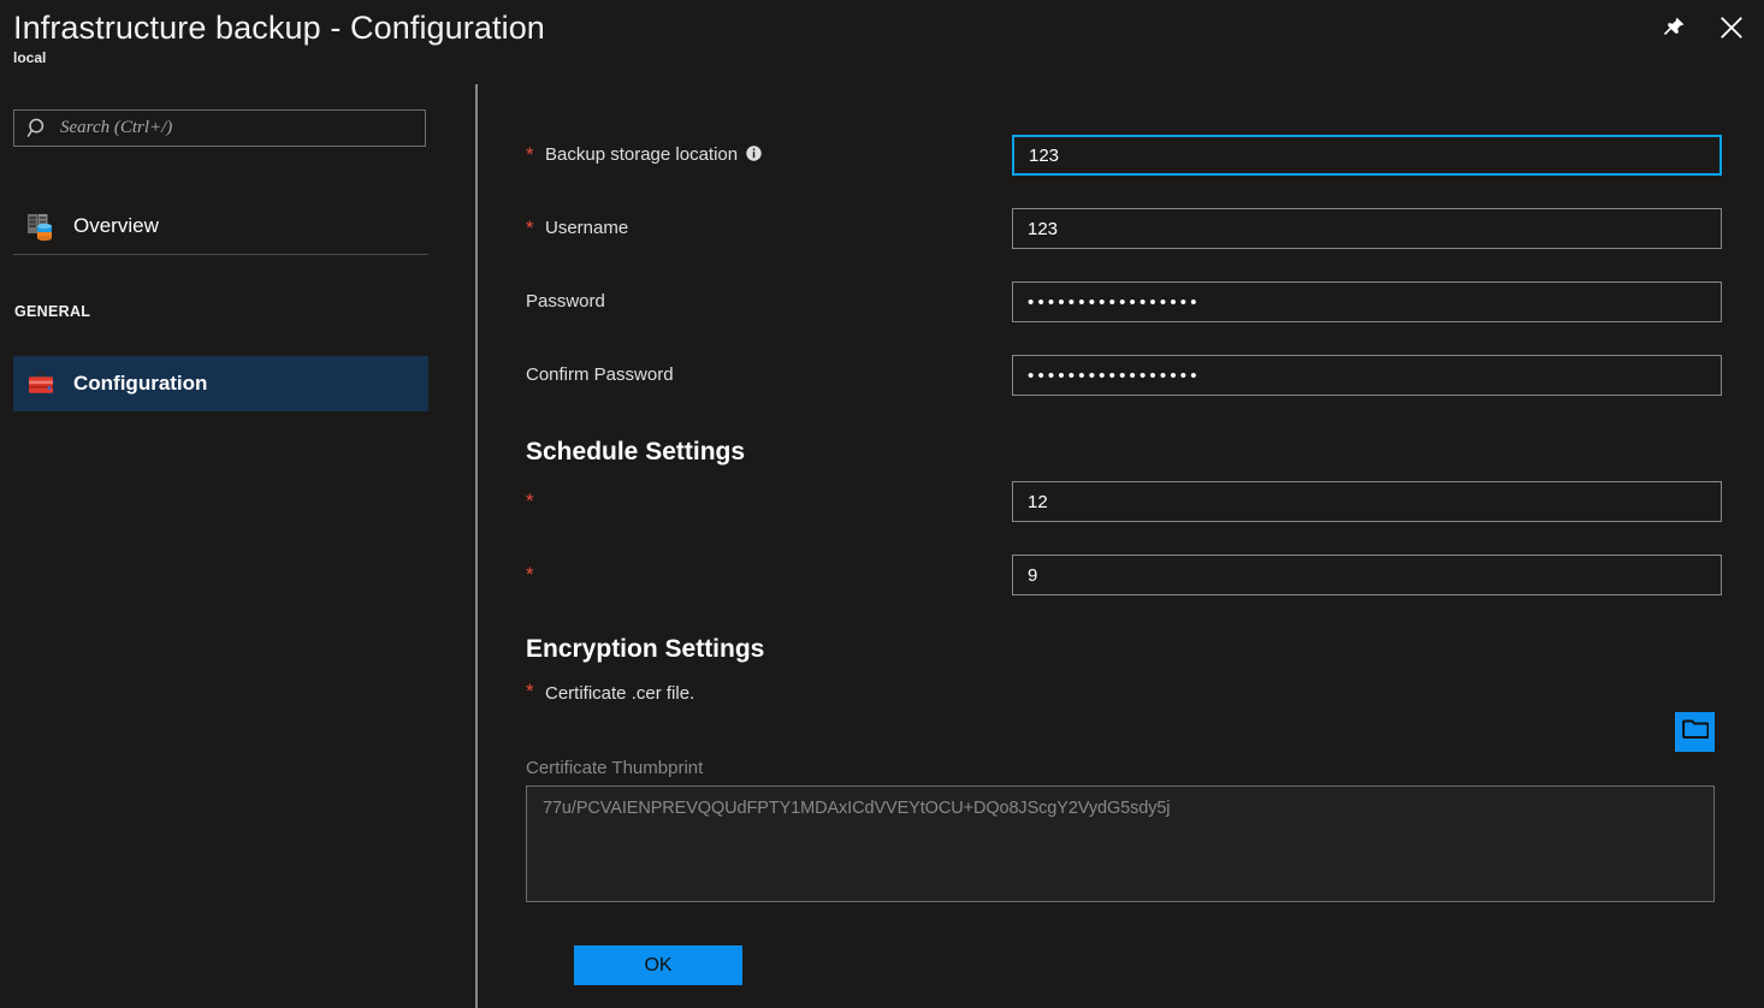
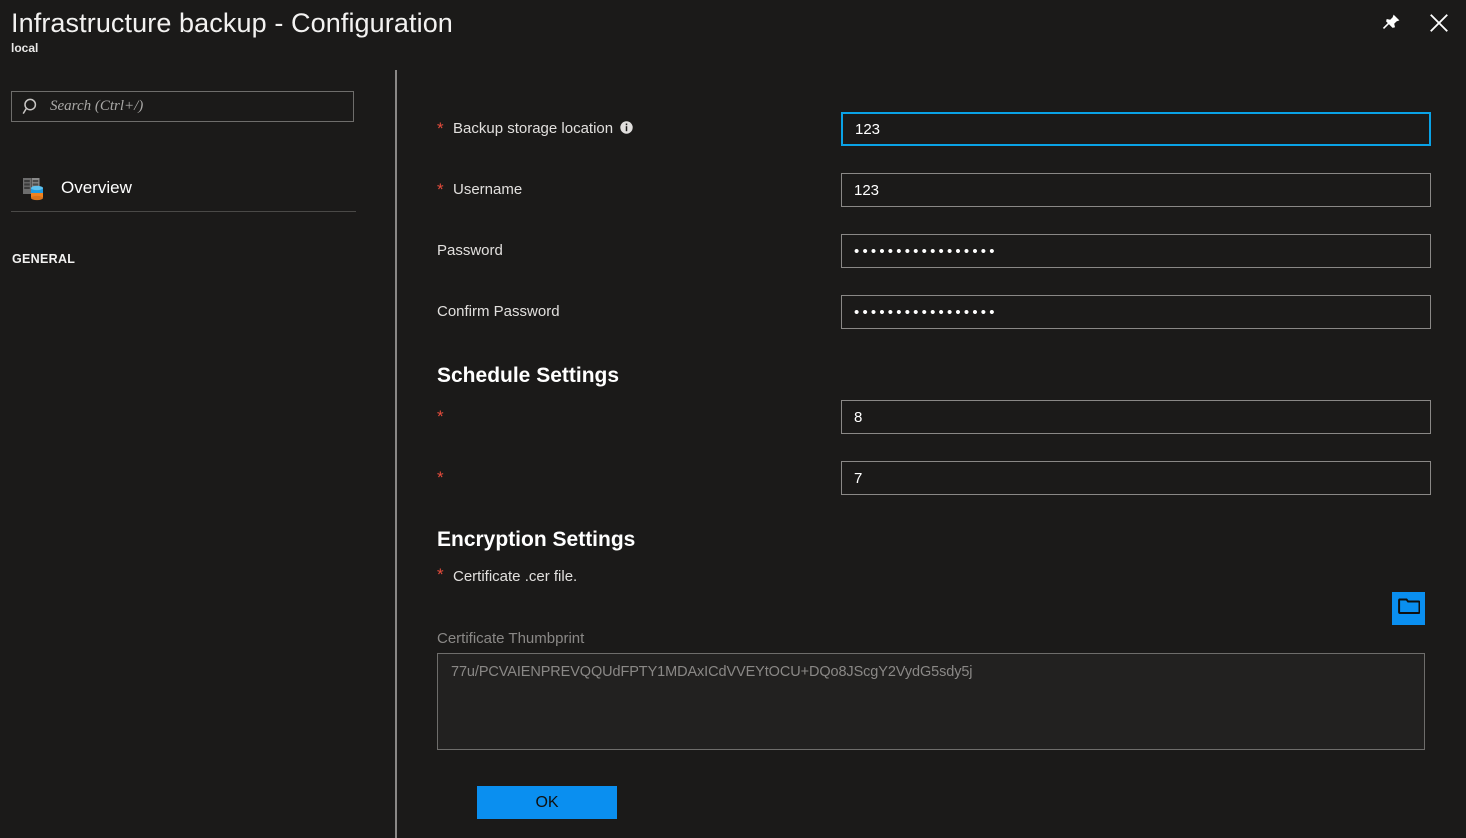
  Infrastructure backup - Configuration
  local
  Search (Ctrl+/)
  Overview
  GENERAL
- Configuration
  *
  Backup storage location
  123
  *
  Username
  123
  Password
  •••••••••••••••••
  Confirm Password
  •••••••••••••••••
  Schedule Settings
  *
- 12
+ 8
  *
- 9
+ 7
  Encryption Settings
  *
  Certificate .cer file.
  Certificate Thumbprint
  77u/PCVAIENPREVQQUdFPTY1MDAxICdVVEYtOCU+DQo8JScgY2VydG5sdy5j
  OK
